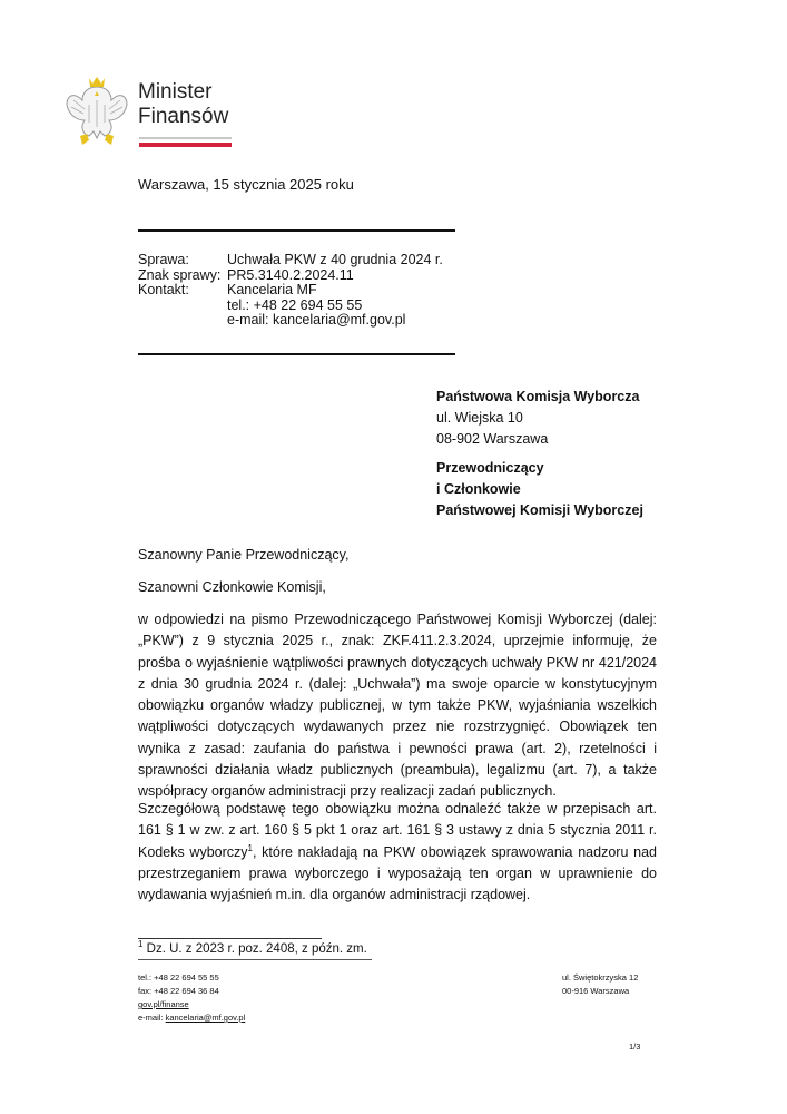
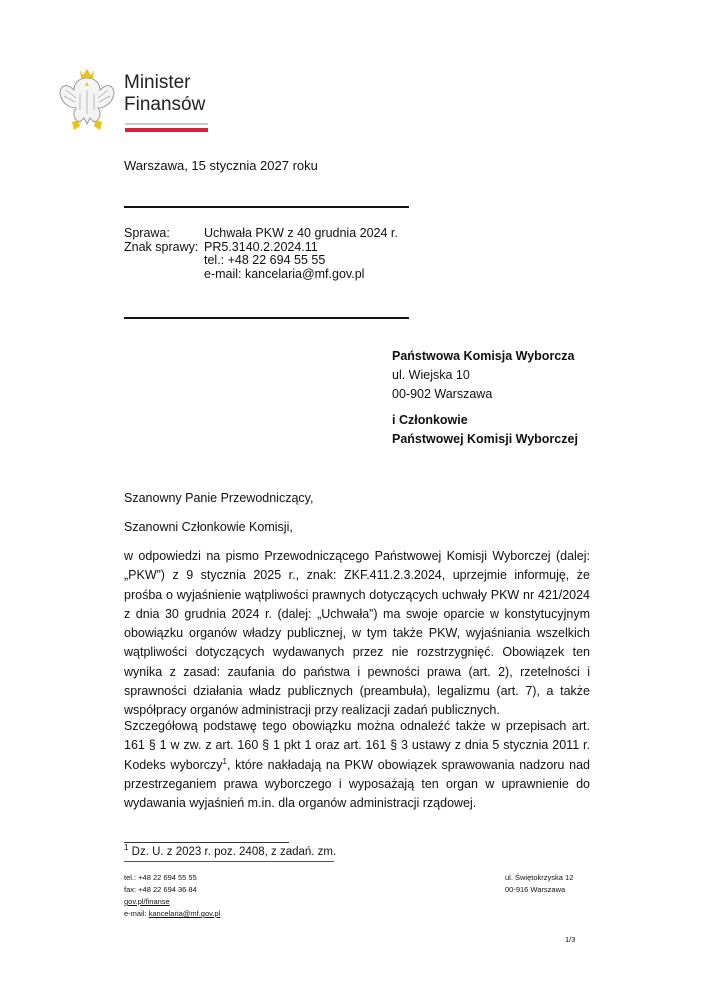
  Minister
  Finansów
- Warszawa, 15 stycznia 2025 roku
+ Warszawa, 15 stycznia 2027 roku
  Sprawa:	Uchwała PKW z 40 grudnia 2024 r.
  Znak sprawy:	PR5.3140.2.2024.11
- Kontakt:	Kancelaria MF
  	tel.: +48 22 694 55 55
  	e-mail: kancelaria@mf.gov.pl
  Państwowa Komisja Wyborcza
  ul. Wiejska 10
- 08-902 Warszawa
+ 00-902 Warszawa
- Przewodniczący
  i Członkowie
  Państwowej Komisji Wyborczej
  Szanowny Panie Przewodniczący,
  Szanowni Członkowie Komisji,
  w odpowiedzi na pismo Przewodniczącego Państwowej Komisji Wyborczej (dalej: „PKW”) z 9 stycznia 2025 r., znak: ZKF.411.2.3.2024, uprzejmie informuję, że prośba o wyjaśnienie wątpliwości prawnych dotyczących uchwały PKW nr 421/2024 z dnia 30 grudnia 2024 r. (dalej: „Uchwała”) ma swoje oparcie w konstytucyjnym obowiązku organów władzy publicznej, w tym także PKW, wyjaśniania wszelkich wątpliwości dotyczących wydawanych przez nie rozstrzygnięć. Obowiązek ten wynika z zasad: zaufania do państwa i pewności prawa (art. 2), rzetelności i sprawności działania władz publicznych (preambuła), legalizmu (art. 7), a także współpracy organów administracji przy realizacji zadań publicznych.
- Szczegółową podstawę tego obowiązku można odnaleźć także w przepisach art. 161 § 1 w zw. z art. 160 § 5 pkt 1 oraz art. 161 § 3 ustawy z dnia 5 stycznia 2011 r. Kodeks wyborczy1, które nakładają na PKW obowiązek sprawowania nadzoru nad przestrzeganiem prawa wyborczego i wyposażają ten organ w uprawnienie do wydawania wyjaśnień m.in. dla organów administracji rządowej.
+ Szczegółową podstawę tego obowiązku można odnaleźć także w przepisach art. 161 § 1 w zw. z art. 160 § 1 pkt 1 oraz art. 161 § 3 ustawy z dnia 5 stycznia 2011 r. Kodeks wyborczy1, które nakładają na PKW obowiązek sprawowania nadzoru nad przestrzeganiem prawa wyborczego i wyposażają ten organ w uprawnienie do wydawania wyjaśnień m.in. dla organów administracji rządowej.
- 1 Dz. U. z 2023 r. poz. 2408, z późn. zm.
+ 1 Dz. U. z 2023 r. poz. 2408, z zadań. zm.
  tel.: +48 22 694 55 55
  fax: +48 22 694 36 84
  gov.pl/finanse
  e-mail: kancelaria@mf.gov.pl
  ul. Świętokrzyska 12
  00-916 Warszawa
  1/3
